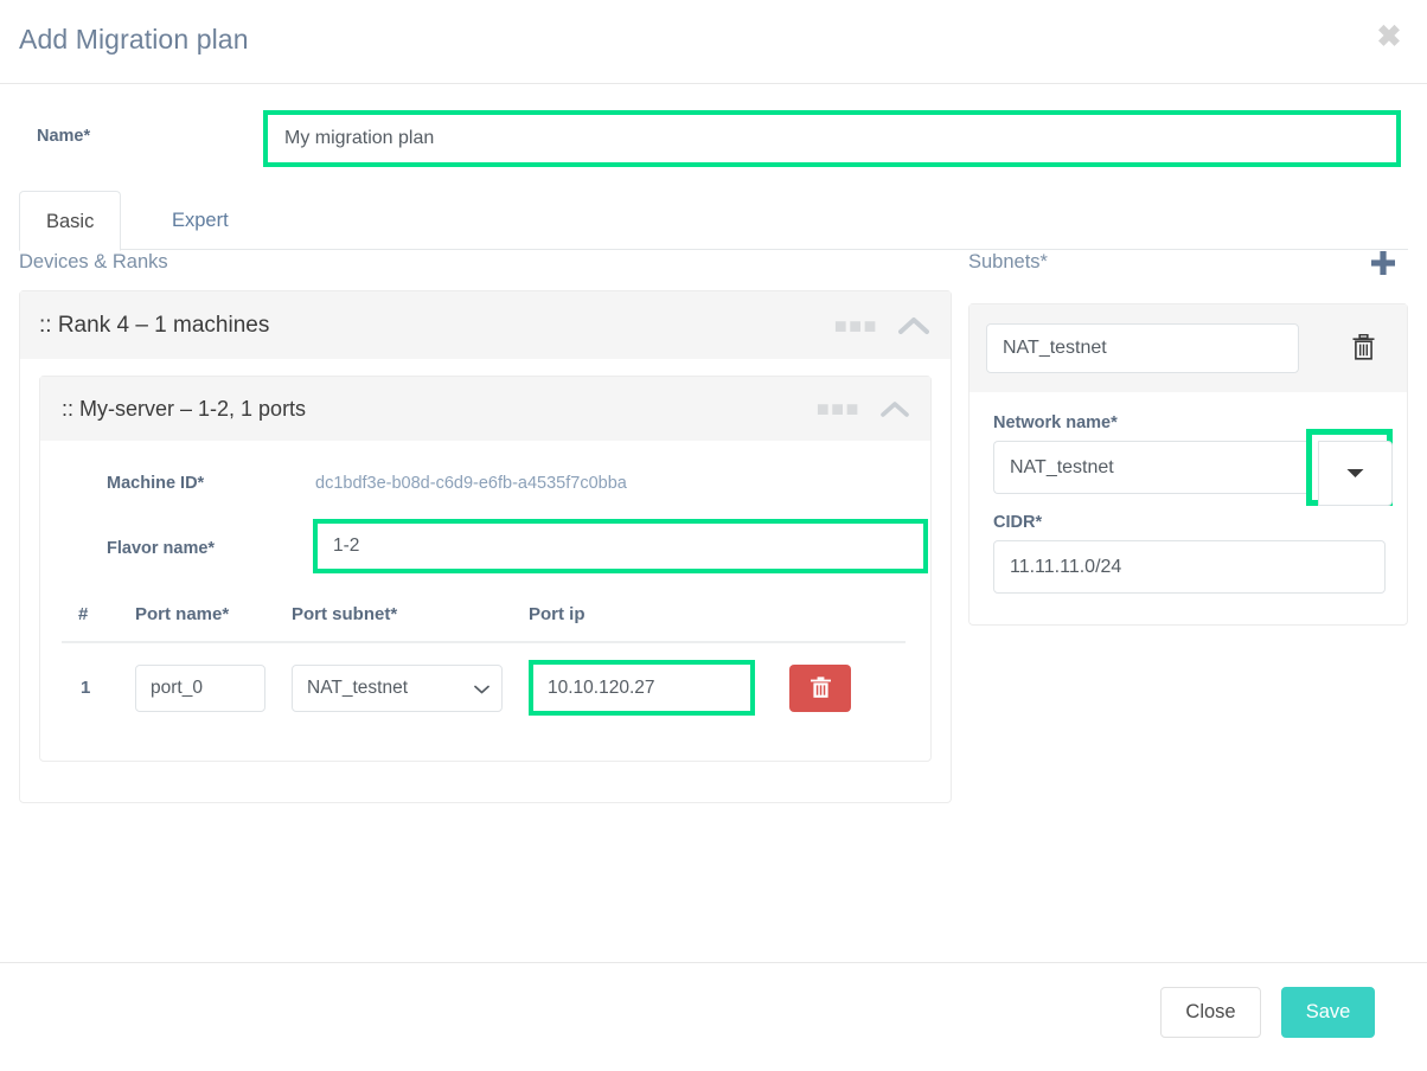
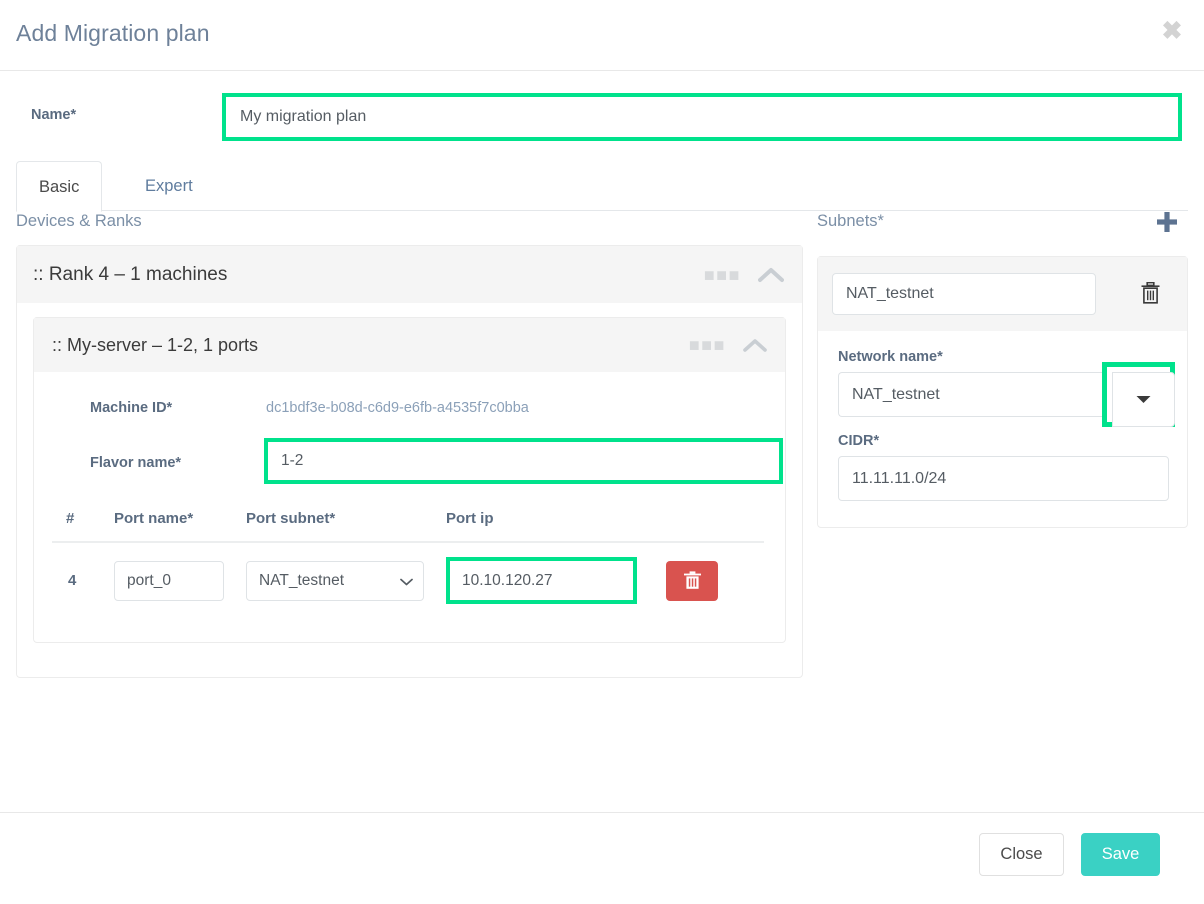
  Add Migration plan
  ✖
  Name*
  My migration plan
  Basic
  Expert
  Devices & Ranks
  :: Rank 4 – 1 machines
  ■■■
  :: My-server – 1-2, 1 ports
  ■■■
  Machine ID*
  dc1bdf3e-b08d-c6d9-e6fb-a4535f7c0bba
  Flavor name*
  1-2
  #	Port name*	Port subnet*	Port ip
- 1	port_0	NAT_testnet	10.10.120.27
+ 4	port_0	NAT_testnet	10.10.120.27
  Subnets*
  NAT_testnet
  Network name*
  NAT_testnet
  CIDR*
  11.11.11.0/24
  Close
  Save
